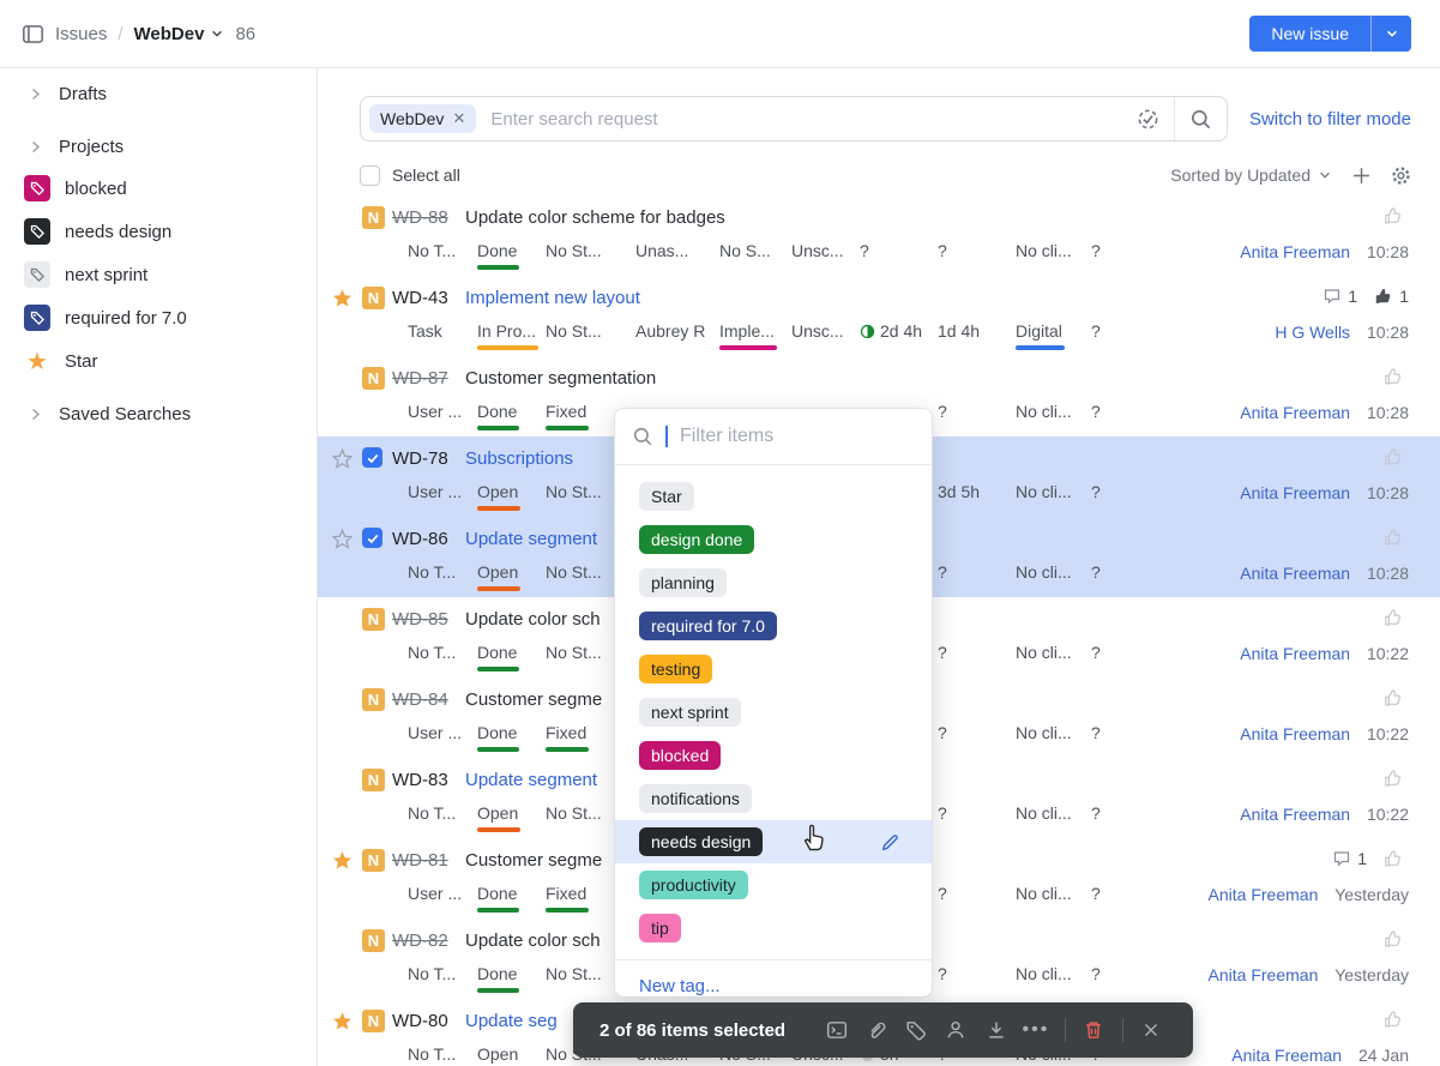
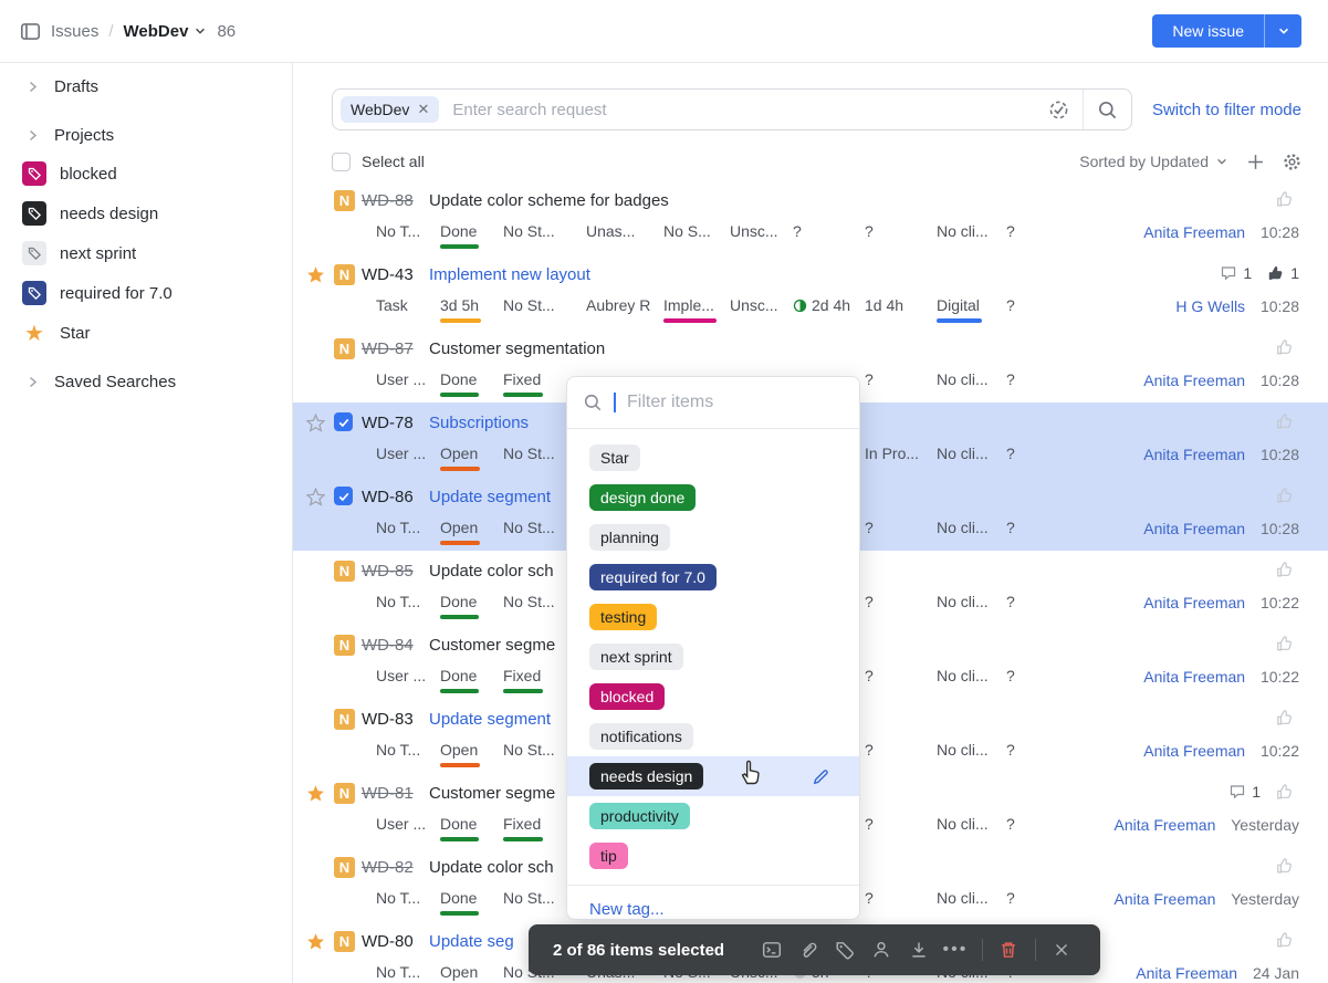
  Issues
  /
  WebDev
  86
  New issue
  Drafts
  Projects
  blocked
  needs design
  next sprint
  required for 7.0
  ★
  Star
  Saved Searches
  WebDev
  ✕
  Enter search request
  Switch to filter mode
  Select all
  Sorted by Updated
  N
  WD-88
  Update color scheme for badges
  No T... Done No St... Unas... No S... Unsc... ? ? No cli... ?
  Anita Freeman 10:28
  N
  WD-43
  Implement new layout
  1
  1
- Task In Pro... No St... Aubrey R Imple... Unsc... 2d 4h 1d 4h Digital ?
+ Task 3d 5h No St... Aubrey R Imple... Unsc... 2d 4h 1d 4h Digital ?
  H G Wells 10:28
  N
  WD-87
  Customer segmentation
  User ... Done Fixed ? No cli... ?
  Anita Freeman 10:28
  WD-78
  Subscriptions
- User ... Open No St... 3d 5h No cli... ?
+ User ... Open No St... In Pro... No cli... ?
  Anita Freeman 10:28
  WD-86
  Update segment
  No T... Open No St... ? No cli... ?
  Anita Freeman 10:28
  N
  WD-85
  Update color sch
  No T... Done No St... ? No cli... ?
  Anita Freeman 10:22
  N
  WD-84
  Customer segme
  User ... Done Fixed ? No cli... ?
  Anita Freeman 10:22
  N
  WD-83
  Update segment
  No T... Open No St... ? No cli... ?
  Anita Freeman 10:22
  N
  WD-81
  Customer segme
  1
  User ... Done Fixed ? No cli... ?
  Anita Freeman Yesterday
  N
  WD-82
  Update color sch
  No T... Done No St... ? No cli... ?
  Anita Freeman Yesterday
  N
  WD-80
  Update seg
  Anita Freeman 24 Jan
  Filter items
  Star
  design done
  planning
  required for 7.0
  testing
  next sprint
  blocked
  notifications
  needs design
  productivity
  tip
  New tag...
  2 of 86 items selected
  •••
